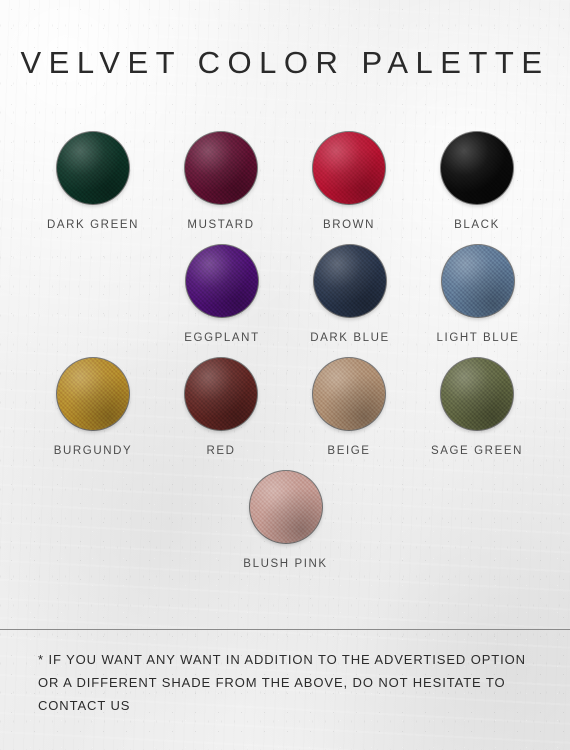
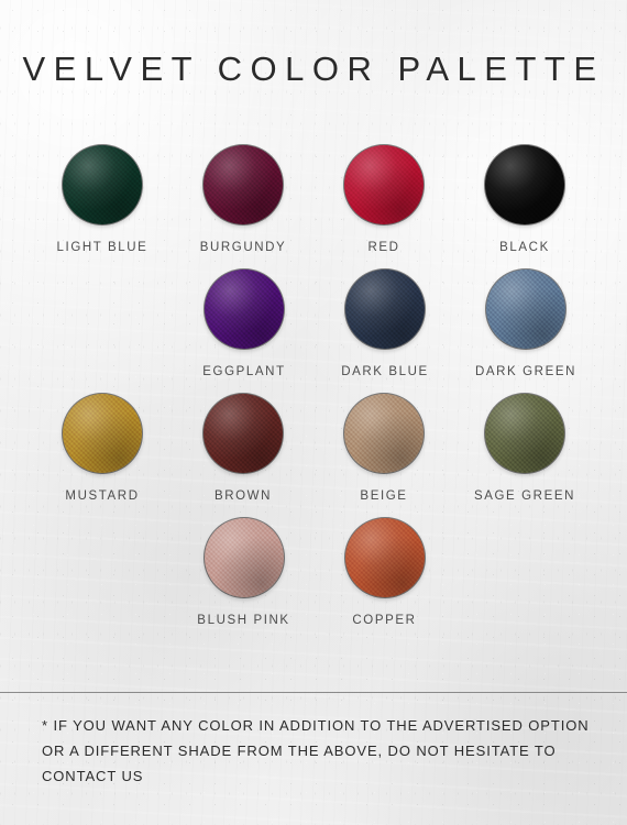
  VELVET COLOR PALETTE
- DARK GREEN
+ LIGHT BLUE
- MUSTARD
+ BURGUNDY
- BROWN
+ RED
  BLACK
  EGGPLANT
  DARK BLUE
- LIGHT BLUE
+ DARK GREEN
- BURGUNDY
+ MUSTARD
- RED
+ BROWN
  BEIGE
  SAGE GREEN
  BLUSH PINK
+ COPPER
- * IF YOU WANT ANY WANT IN ADDITION TO THE ADVERTISED OPTION OR A DIFFERENT SHADE FROM THE ABOVE, DO NOT HESITATE TO CONTACT US
+ * IF YOU WANT ANY COLOR IN ADDITION TO THE ADVERTISED OPTION OR A DIFFERENT SHADE FROM THE ABOVE, DO NOT HESITATE TO CONTACT US
